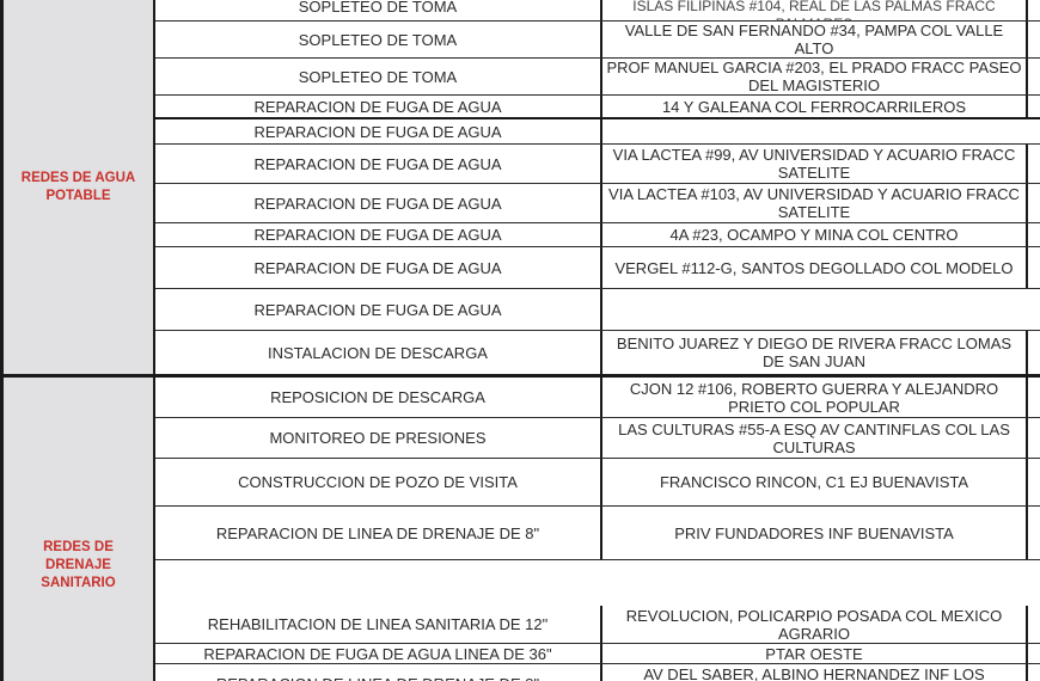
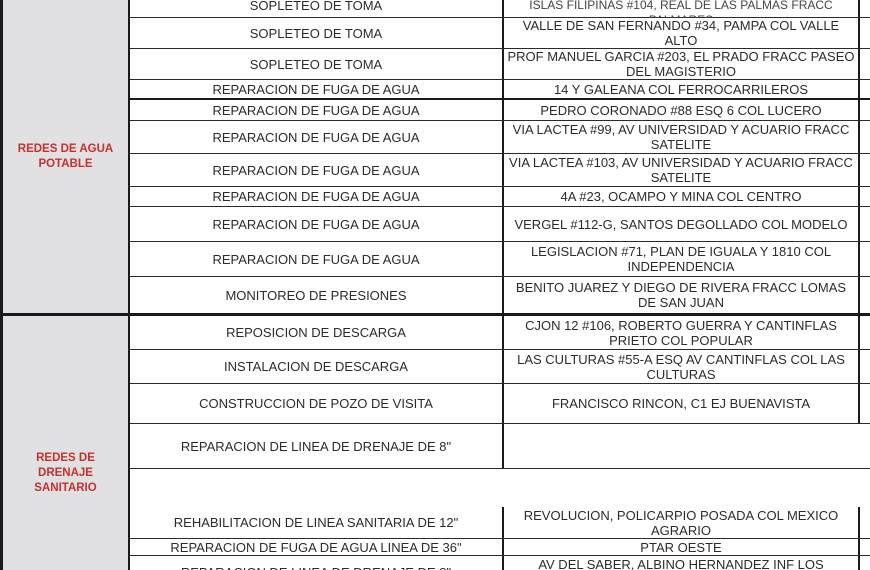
  REDES DE AGUA
  POTABLE
  SOPLETEO DE TOMA
  ISLAS FILIPINAS #104, REAL DE LAS PALMAS FRACC
  SOPLETEO DE TOMA
  VALLE DE SAN FERNANDO #34, PAMPA COL VALLE ALTO
  SOPLETEO DE TOMA
  PROF MANUEL GARCIA #203, EL PRADO FRACC PASEO DEL MAGISTERIO
  REPARACION DE FUGA DE AGUA
  14 Y GALEANA COL FERROCARRILEROS
  REPARACION DE FUGA DE AGUA
+ PEDRO CORONADO #88 ESQ 6 COL LUCERO
  REPARACION DE FUGA DE AGUA
  VIA LACTEA #99, AV UNIVERSIDAD Y ACUARIO FRACC SATELITE
  REPARACION DE FUGA DE AGUA
  VIA LACTEA #103, AV UNIVERSIDAD Y ACUARIO FRACC SATELITE
  REPARACION DE FUGA DE AGUA
  4A #23, OCAMPO Y MINA COL CENTRO
  REPARACION DE FUGA DE AGUA
  VERGEL #112-G, SANTOS DEGOLLADO COL MODELO
  REPARACION DE FUGA DE AGUA
+ LEGISLACION #71, PLAN DE IGUALA Y 1810 COL INDEPENDENCIA
- INSTALACION DE DESCARGA
+ MONITOREO DE PRESIONES
  BENITO JUAREZ Y DIEGO DE RIVERA FRACC LOMAS DE SAN JUAN
  REDES DE
  DRENAJE
  SANITARIO
  REPOSICION DE DESCARGA
- CJON 12 #106, ROBERTO GUERRA Y ALEJANDRO PRIETO COL POPULAR
+ CJON 12 #106, ROBERTO GUERRA Y CANTINFLAS PRIETO COL POPULAR
- MONITOREO DE PRESIONES
+ INSTALACION DE DESCARGA
  LAS CULTURAS #55-A ESQ AV CANTINFLAS COL LAS CULTURAS
  CONSTRUCCION DE POZO DE VISITA
  FRANCISCO RINCON, C1 EJ BUENAVISTA
  REPARACION DE LINEA DE DRENAJE DE 8"
- PRIV FUNDADORES INF BUENAVISTA
  REHABILITACION DE LINEA SANITARIA DE 12"
  REVOLUCION, POLICARPIO POSADA COL MEXICO AGRARIO
  REPARACION DE FUGA DE AGUA LINEA DE 36"
  PTAR OESTE
  AV DEL SABER, ALBINO HERNANDEZ INF LOS
